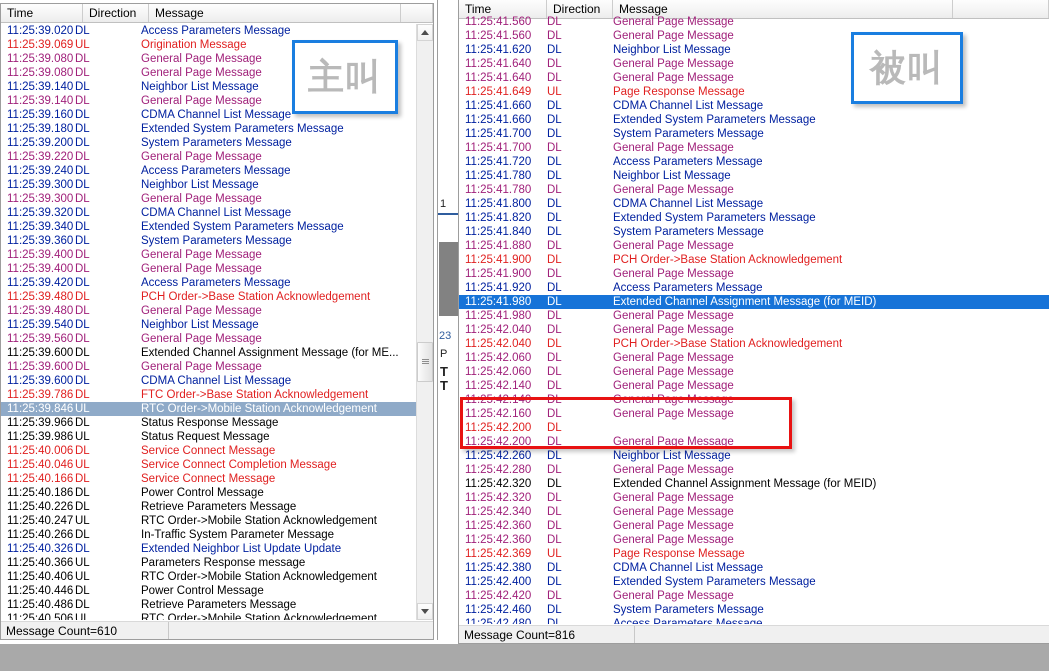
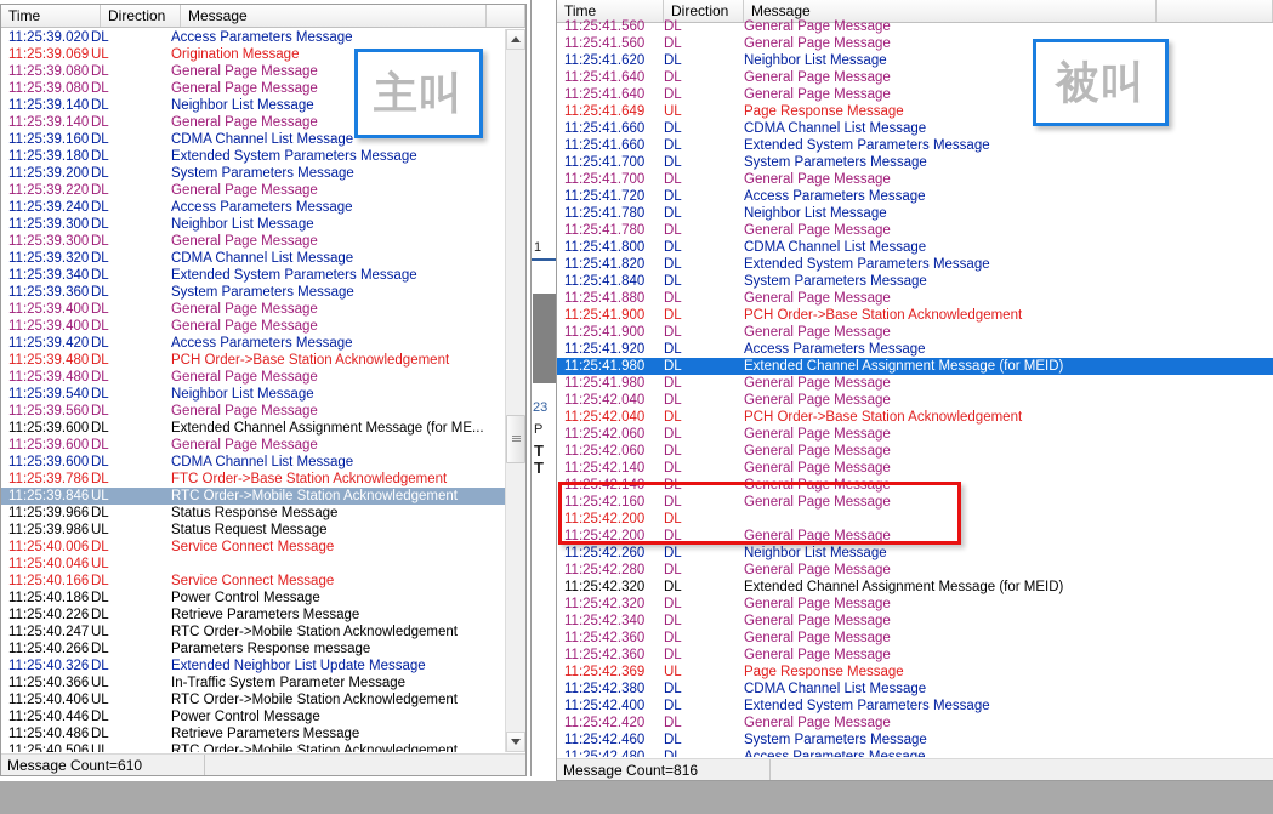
  1
  23
  P
  T
  T
  Time
  Direction
  Message
  11:25:39.020
  DL
  Access Parameters Message
  11:25:39.069
  UL
  Origination Message
  11:25:39.080
  DL
  General Page Message
  11:25:39.080
  DL
  General Page Message
  11:25:39.140
  DL
  Neighbor List Message
  11:25:39.140
  DL
  General Page Message
  11:25:39.160
  DL
  CDMA Channel List Message
  11:25:39.180
  DL
  Extended System Parameters Message
  11:25:39.200
  DL
  System Parameters Message
  11:25:39.220
  DL
  General Page Message
  11:25:39.240
  DL
  Access Parameters Message
  11:25:39.300
  DL
  Neighbor List Message
  11:25:39.300
  DL
  General Page Message
  11:25:39.320
  DL
  CDMA Channel List Message
  11:25:39.340
  DL
  Extended System Parameters Message
  11:25:39.360
  DL
  System Parameters Message
  11:25:39.400
  DL
  General Page Message
  11:25:39.400
  DL
  General Page Message
  11:25:39.420
  DL
  Access Parameters Message
  11:25:39.480
  DL
  PCH Order->Base Station Acknowledgement
  11:25:39.480
  DL
  General Page Message
  11:25:39.540
  DL
  Neighbor List Message
  11:25:39.560
  DL
  General Page Message
  11:25:39.600
  DL
  Extended Channel Assignment Message (for ME...
  11:25:39.600
  DL
  General Page Message
  11:25:39.600
  DL
  CDMA Channel List Message
  11:25:39.786
  DL
  FTC Order->Base Station Acknowledgement
  11:25:39.846
  UL
  RTC Order->Mobile Station Acknowledgement
  11:25:39.966
  DL
  Status Response Message
  11:25:39.986
  UL
  Status Request Message
  11:25:40.006
  DL
  Service Connect Message
  11:25:40.046
  UL
- Service Connect Completion Message
  11:25:40.166
  DL
  Service Connect Message
  11:25:40.186
  DL
  Power Control Message
  11:25:40.226
  DL
  Retrieve Parameters Message
  11:25:40.247
  UL
  RTC Order->Mobile Station Acknowledgement
  11:25:40.266
  DL
- In-Traffic System Parameter Message
+ Parameters Response message
  11:25:40.326
  DL
- Extended Neighbor List Update Update
+ Extended Neighbor List Update Message
  11:25:40.366
  UL
- Parameters Response message
+ In-Traffic System Parameter Message
  11:25:40.406
  UL
  RTC Order->Mobile Station Acknowledgement
  11:25:40.446
  DL
  Power Control Message
  11:25:40.486
  DL
  Retrieve Parameters Message
  11:25:40.506
  UL
  RTC Order->Mobile Station Acknowledgement
  Message Count=610
  Time
  Direction
  Message
  11:25:41.560
  DL
  General Page Message
  11:25:41.560
  DL
  General Page Message
  11:25:41.620
  DL
  Neighbor List Message
  11:25:41.640
  DL
  General Page Message
  11:25:41.640
  DL
  General Page Message
  11:25:41.649
  UL
  Page Response Message
  11:25:41.660
  DL
  CDMA Channel List Message
  11:25:41.660
  DL
  Extended System Parameters Message
  11:25:41.700
  DL
  System Parameters Message
  11:25:41.700
  DL
  General Page Message
  11:25:41.720
  DL
  Access Parameters Message
  11:25:41.780
  DL
  Neighbor List Message
  11:25:41.780
  DL
  General Page Message
  11:25:41.800
  DL
  CDMA Channel List Message
  11:25:41.820
  DL
  Extended System Parameters Message
  11:25:41.840
  DL
  System Parameters Message
  11:25:41.880
  DL
  General Page Message
  11:25:41.900
  DL
  PCH Order->Base Station Acknowledgement
  11:25:41.900
  DL
  General Page Message
  11:25:41.920
  DL
  Access Parameters Message
  11:25:41.980
  DL
  Extended Channel Assignment Message (for MEID)
  11:25:41.980
  DL
  General Page Message
  11:25:42.040
  DL
  General Page Message
  11:25:42.040
  DL
  PCH Order->Base Station Acknowledgement
  11:25:42.060
  DL
  General Page Message
  11:25:42.060
  DL
  General Page Message
  11:25:42.140
  DL
  General Page Message
  11:25:42.140
  DL
  General Page Message
  11:25:42.160
  DL
  General Page Message
  11:25:42.200
  DL
  11:25:42.200
  DL
  General Page Message
  11:25:42.260
  DL
  Neighbor List Message
  11:25:42.280
  DL
  General Page Message
  11:25:42.320
  DL
  Extended Channel Assignment Message (for MEID)
  11:25:42.320
  DL
  General Page Message
  11:25:42.340
  DL
  General Page Message
  11:25:42.360
  DL
  General Page Message
  11:25:42.360
  DL
  General Page Message
  11:25:42.369
  UL
  Page Response Message
  11:25:42.380
  DL
  CDMA Channel List Message
  11:25:42.400
  DL
  Extended System Parameters Message
  11:25:42.420
  DL
  General Page Message
  11:25:42.460
  DL
  System Parameters Message
  Message Count=816
  主叫
  被叫
